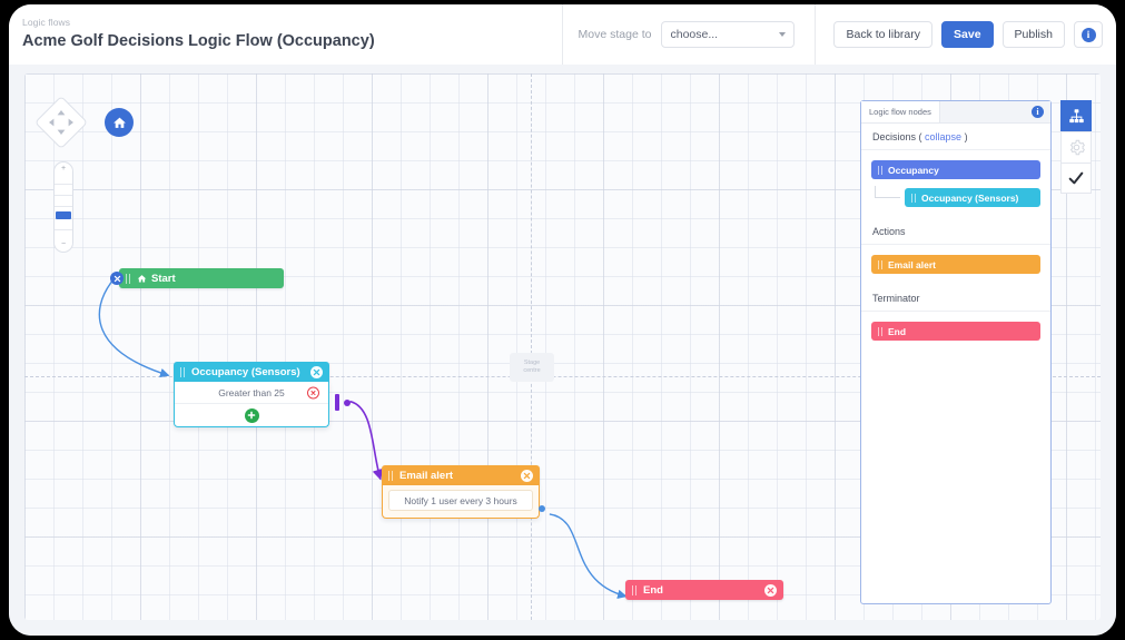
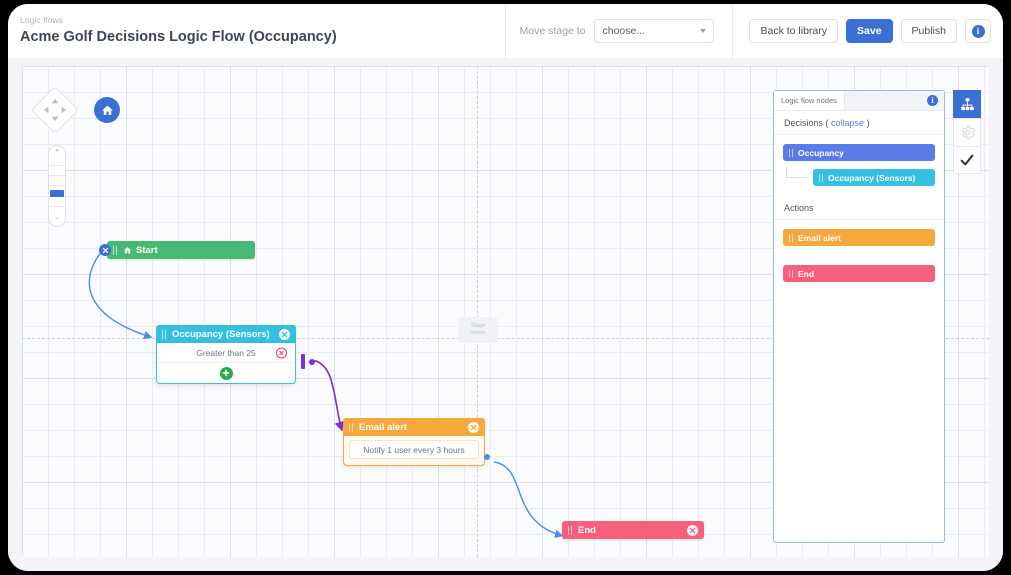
  Logic flows
  Acme Golf Decisions Logic Flow (Occupancy)
  Move stage to
  choose...
  Back to library
  Save
  Publish
  i
  Start
  Occupancy (Sensors)
  Greater than 25
  Email alert
  Notify 1 user every 3 hours
  End
  Logic flow nodes
  i
  Decisions ( collapse )
  Occupancy
  Occupancy (Sensors)
  Actions
  Email alert
- Terminator
  End
